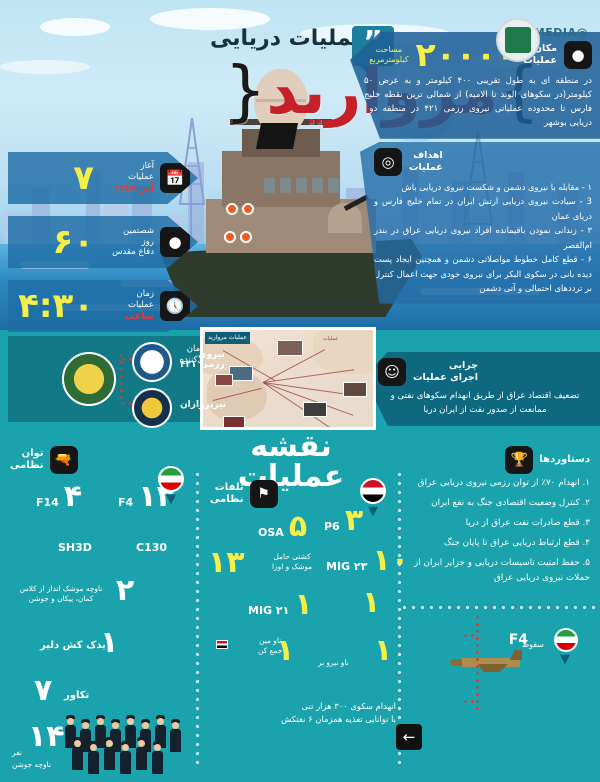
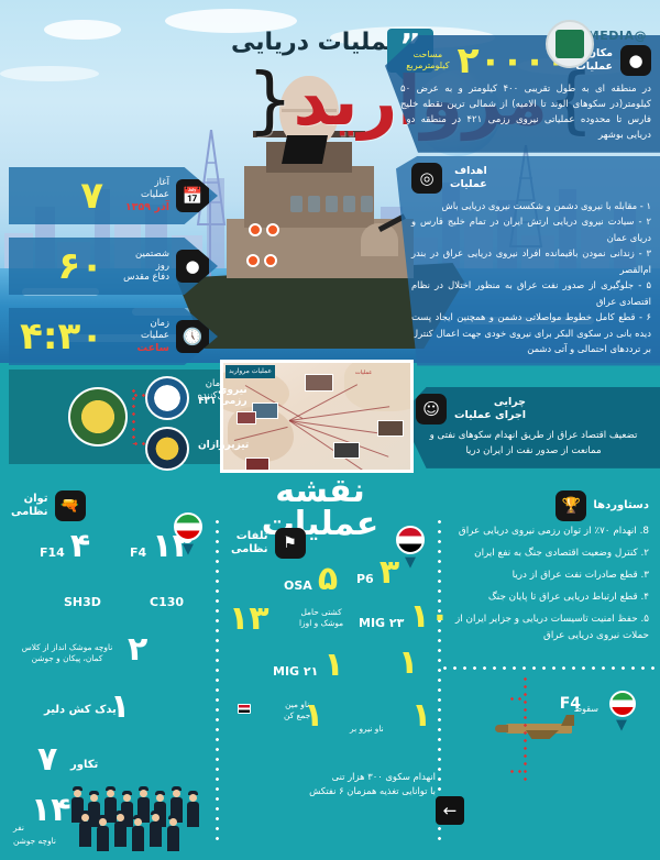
  ”
  ملیات دریایی
  }مروارید{
  ●
  مکا
  عملیات
  ۲۰۰۰
  مساحت
  کیلومترمربع
  در منطقه ای به طول تقریبی ۴۰۰ کیلومتر و به عرض ۵۰ کیلومتر(در سکوهای الوند تا الامیه) از شمالی ترین نقطه خلیج فارس تا محدوده عملیاتی نیروی رزمی ۴۲۱ در منطقه دو دریایی بوشهر
  اهداف
  عملیات
  ◎
  ۱ - مقابله با نیروی دشمن و شکست نیروی دریایی باش
- 3 - سیادت نیروی دریایی ارتش ایران در تمام خلیج فارس و دریای عمان
+ ۲ - سیادت نیروی دریایی ارتش ایران در تمام خلیج فارس و دریای عمان
  ۳ - زندانی نمودن باقیمانده افراد نیروی دریایی عراق در بندر ام‌القصر
+ ۵ - جلوگیری از صدور نفت عراق به منظور اختلال در نظام اقتصادی عراق
  ۶ - قطع کامل خطوط مواصلاتی دشمن و همچنین ایجاد پست دیده بانی در سکوی البکر برای نیروی خودی جهت اعمال کنترل بر ترددهای احتمالی و آتی دشمن
  چرایی
  اجرای عملیات
  ☺
  تضعیف اقتصاد عراق از طریق انهدام سکوهای نفتی و ممانعت از صدور نفت از ایران دریا
  📅
  آغاز
  عملیات
  آذر ۱۳۵۹
  ۷
  ●
  شصتمین
  روز
  دفاع مقدس
  ۶۰
  🕔
  زمان
  عملیات
  ساعت
  ۴:۳۰
  نیروی
  رزمی ۴۲۱
  تیزپروازان
  نقشه عملیات
  🔫
  توان
  نظامی
  ▼
  ۴ F14
  ۱۳ F4
  SH3D
  C130
  ۲
  ناوچه موشک انداز از کلاس
  کمان، پیکان و جوشن
  ۱
  یدک کش دلیر
  ۷
  تکاور
  ۱۴
  نفر
  ناوچه جوشن
  ⚑
  تلفات
  نظامی
  ▼
  ۵ OSA
  ۳ P6
  ۱۳
  کشتی حامل
  موشک و اوزا
  ۱۰ MIG ۲۳
  ۱ MIG ۲۱
  ۱
  ۱
  ناو مین
  جمع کن
  ۱
  ناو نیرو بر
  انهدام سکوی ۳۰۰ هزار تنی
  با توانایی تغذیه همزمان ۶ نفتکش
  دستاوردها
  🏆
- ۱. انهدام ۷۰٪ از توان رزمی نیروی دریایی عراق
+ 8. انهدام ۷۰٪ از توان رزمی نیروی دریایی عراق
  ۲. کنترل وضعیت اقتصادی جنگ به نفع ایران
  ۳. قطع صادرات نفت عراق از دریا
  ۴. قطع ارتباط دریایی عراق تا پایان جنگ
  ۵. حفظ امنیت تاسیسات دریایی و جزایر ایران از حملات نیروی دریایی عراق
  ▼
  F4
  سقوط
  ←
